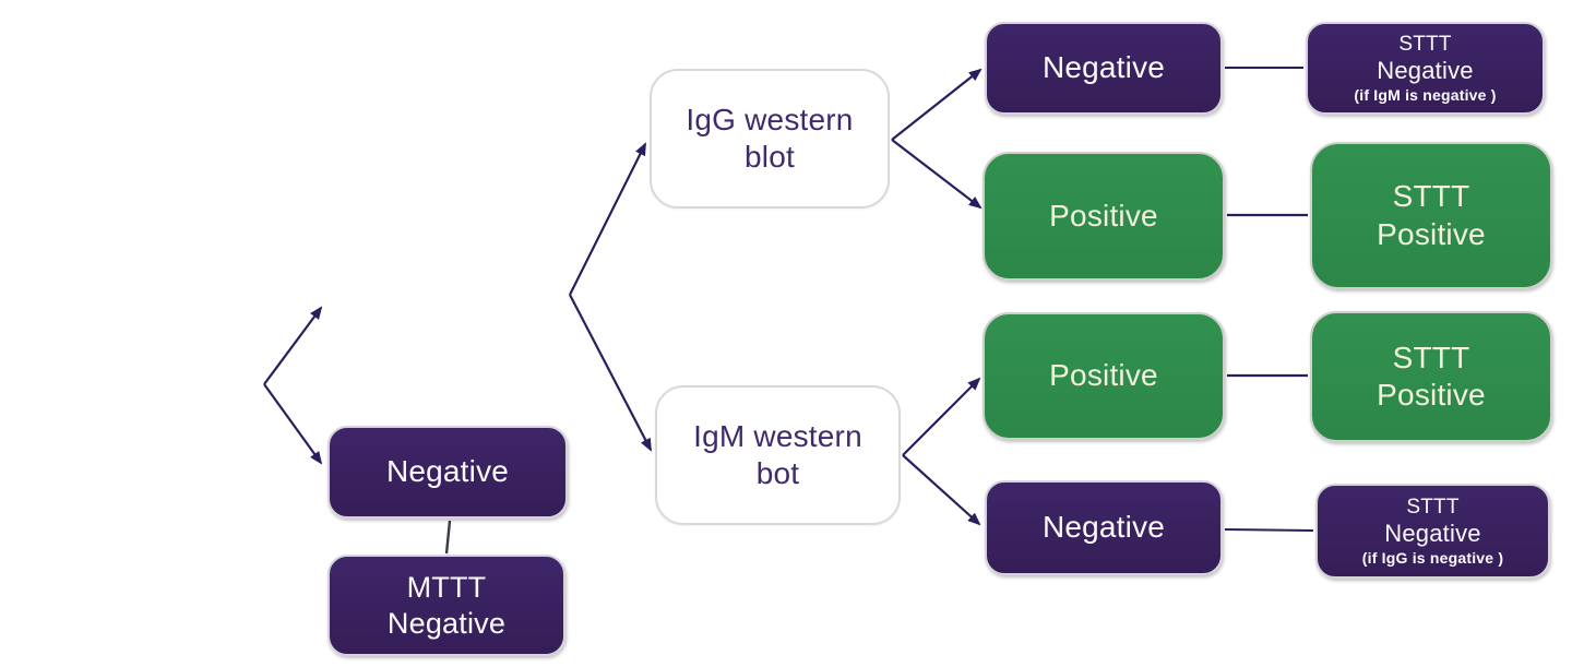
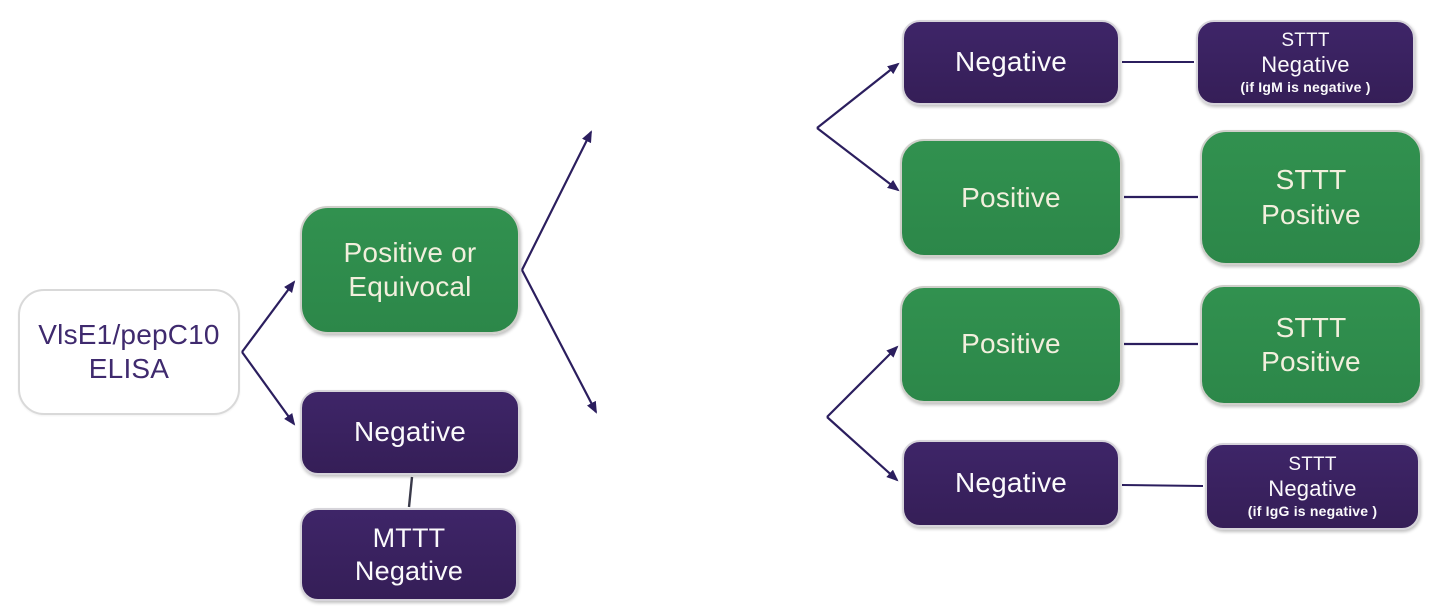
+ VlsE1/pepC10
+ ELISA
+ Positive or
+ Equivocal
  Negative
  MTTT
  Negative
- IgG western
- blot
- IgM western
- bot
  Negative
  Positive
  Positive
  Negative
  STTT
  Negative
  (if IgM is negative )
  STTT
  Positive
  STTT
  Positive
  STTT
  Negative
  (if IgG is negative )
